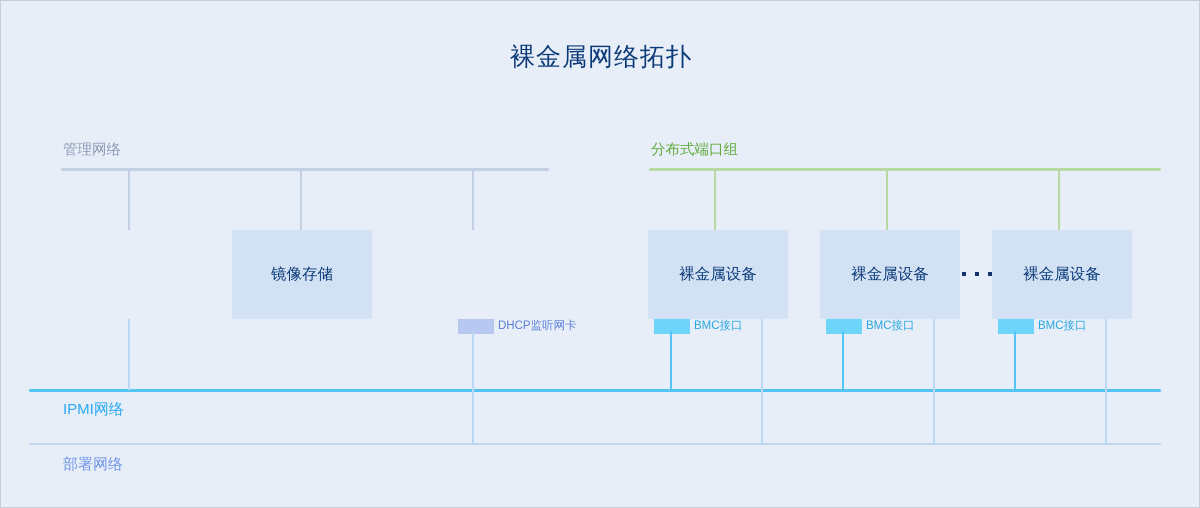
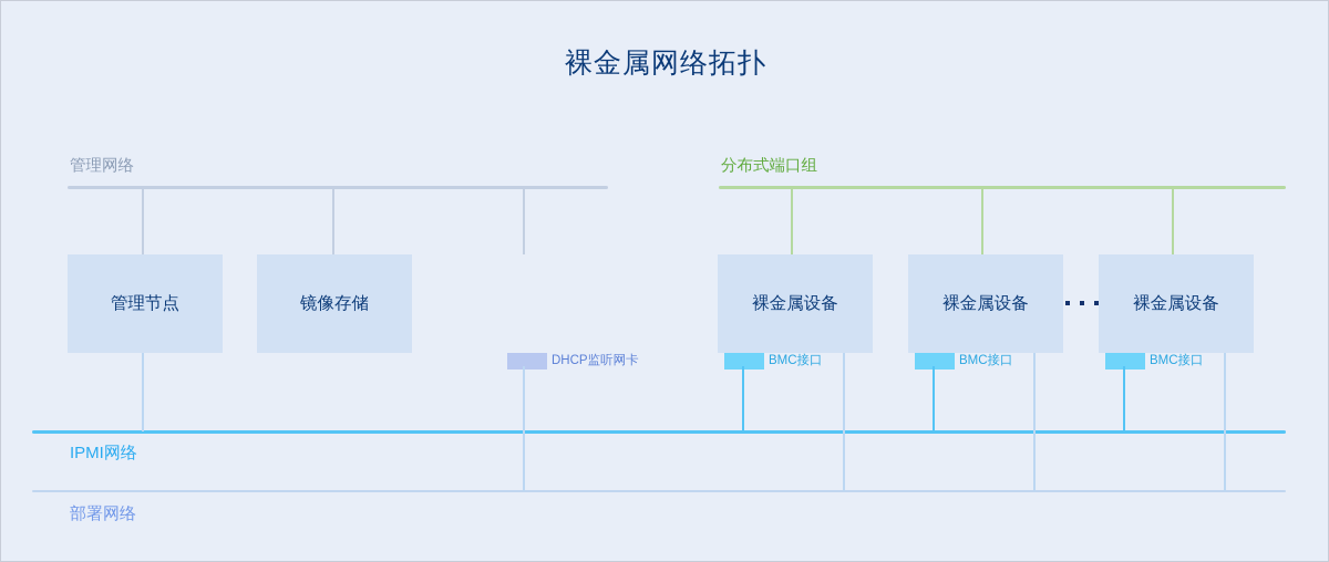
  裸金属网络拓扑
  管理网络
  分布式端口组
+ 管理节点
  镜像存储
  裸金属设备
  裸金属设备
  裸金属设备
  DHCP监听网卡
  BMC接口
  BMC接口
  BMC接口
  IPMI网络
  部署网络
